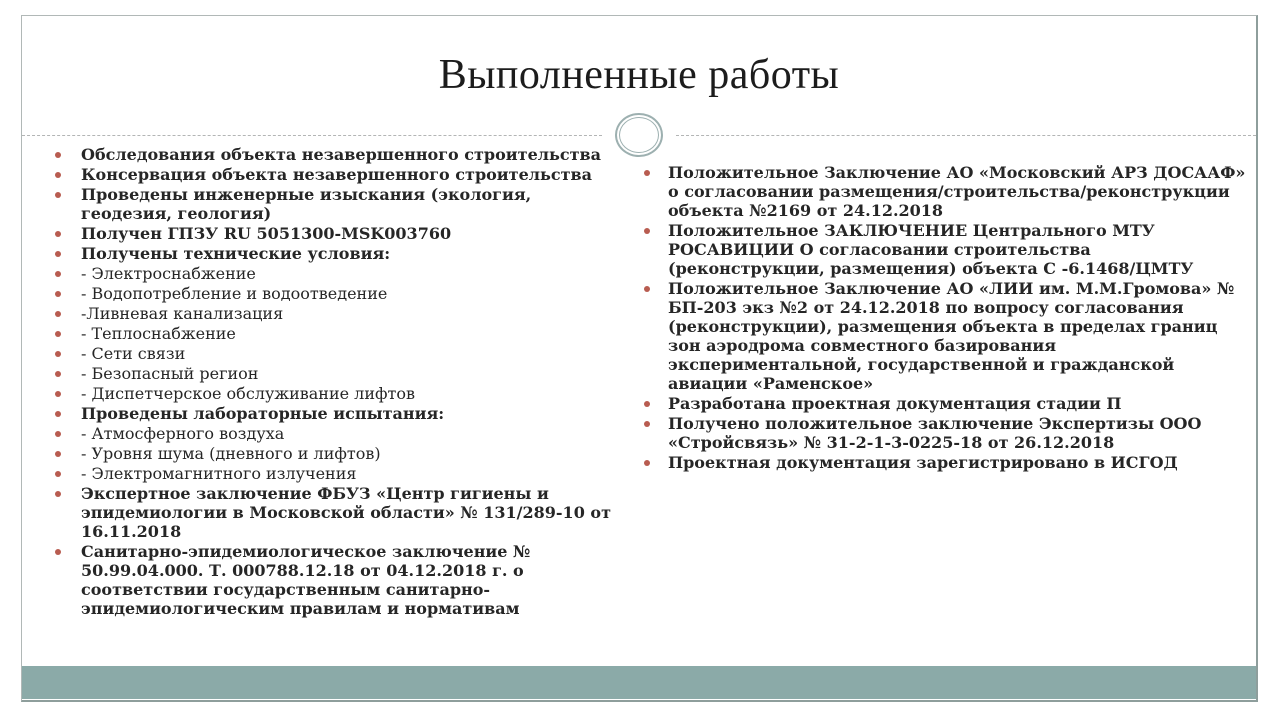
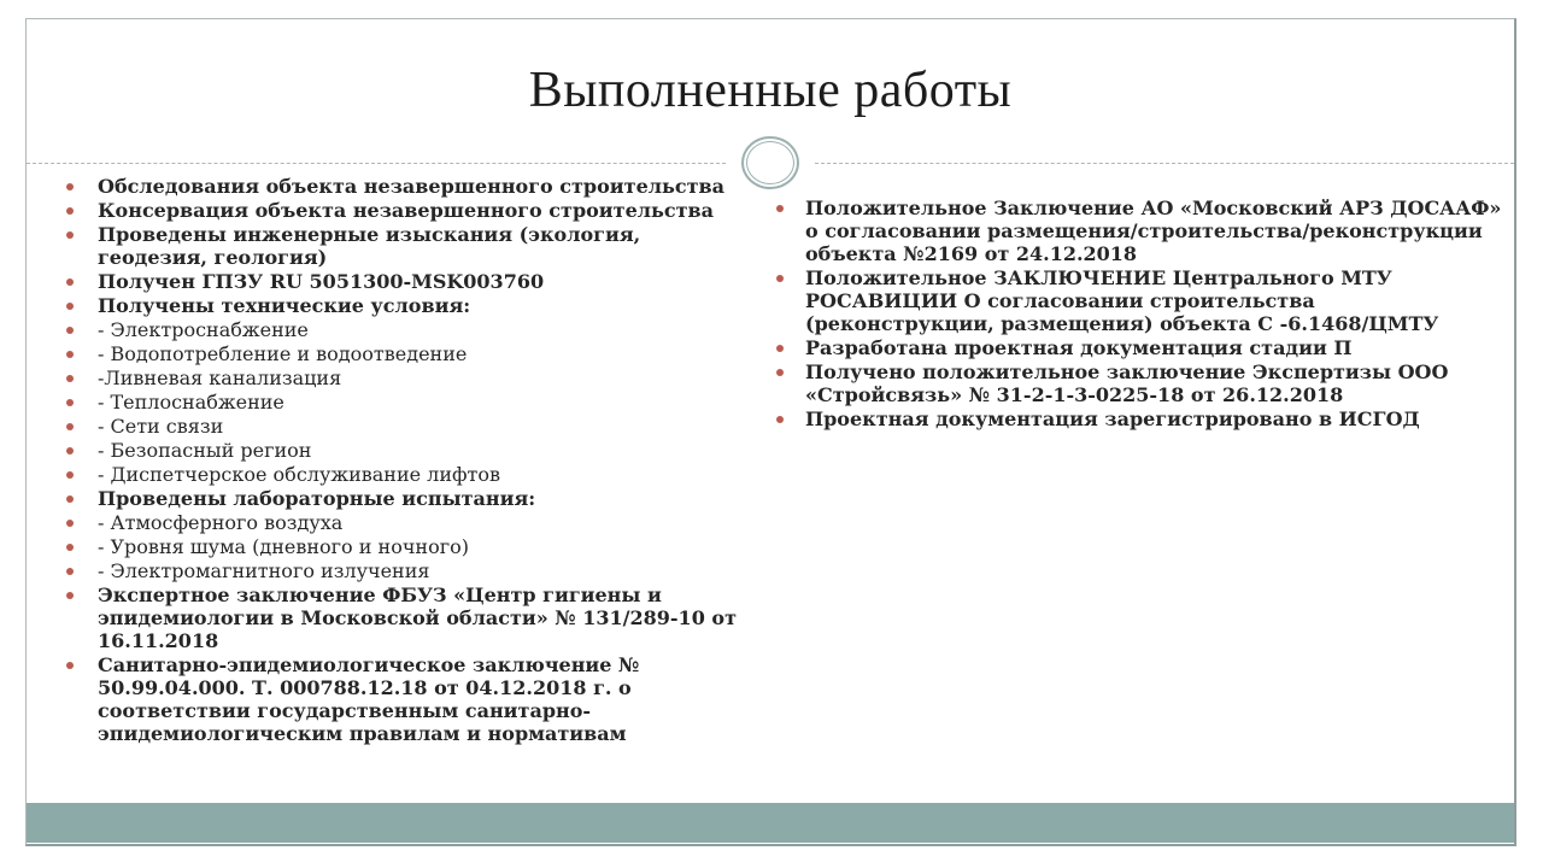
  Выполненные работы
  Обследования объекта незавершенного строительства
  Консервация объекта незавершенного строительства
  Проведены инженерные изыскания (экология, геодезия, геология)
  Получен ГПЗУ RU 5051300-MSK003760
  Получены технические условия:
  - Электроснабжение
  - Водопотребление и водоотведение
  -Ливневая канализация
  - Теплоснабжение
  - Сети связи
  - Безопасный регион
  - Диспетчерское обслуживание лифтов
  Проведены лабораторные испытания:
  - Атмосферного воздуха
- - Уровня шума (дневного и лифтов)
+ - Уровня шума (дневного и ночного)
  - Электромагнитного излучения
  Экспертное заключение ФБУЗ «Центр гигиены и эпидемиологии в Московской области» № 131/289-10 от 16.11.2018
  Санитарно-эпидемиологическое заключение № 50.99.04.000. Т. 000788.12.18 от 04.12.2018 г. о соответствии государственным санитарно-эпидемиологическим правилам и нормативам
  Положительное Заключение АО «Московский АРЗ ДОСААФ» о согласовании размещения/строительства/реконструкции объекта №2169 от 24.12.2018
  Положительное ЗАКЛЮЧЕНИЕ Центрального МТУ РОСАВИЦИИ О согласовании строительства (реконструкции, размещения) объекта С -6.1468/ЦМТУ
- Положительное Заключение АО «ЛИИ им. М.М.Громова» № БП-203 экз №2 от 24.12.2018 по вопросу согласования (реконструкции), размещения объекта в пределах границ зон аэродрома совместного базирования экспериментальной, государственной и гражданской авиации «Раменское»
  Разработана проектная документация стадии П
  Получено положительное заключение Экспертизы ООО «Стройсвязь» № 31-2-1-3-0225-18 от 26.12.2018
  Проектная документация зарегистрировано в ИСГОД
